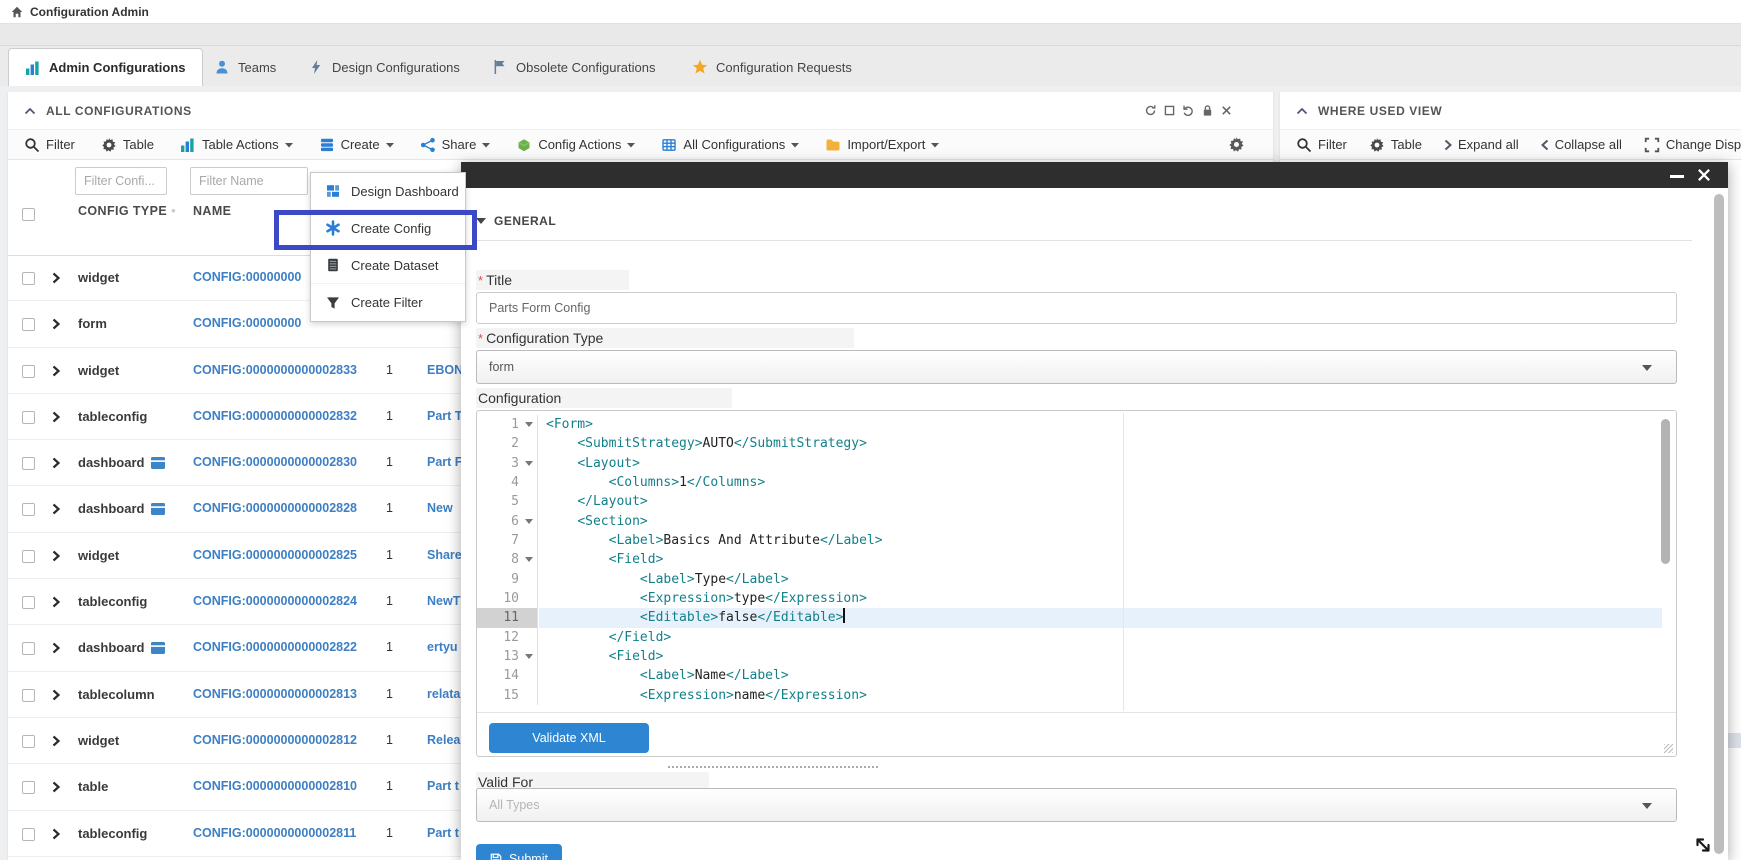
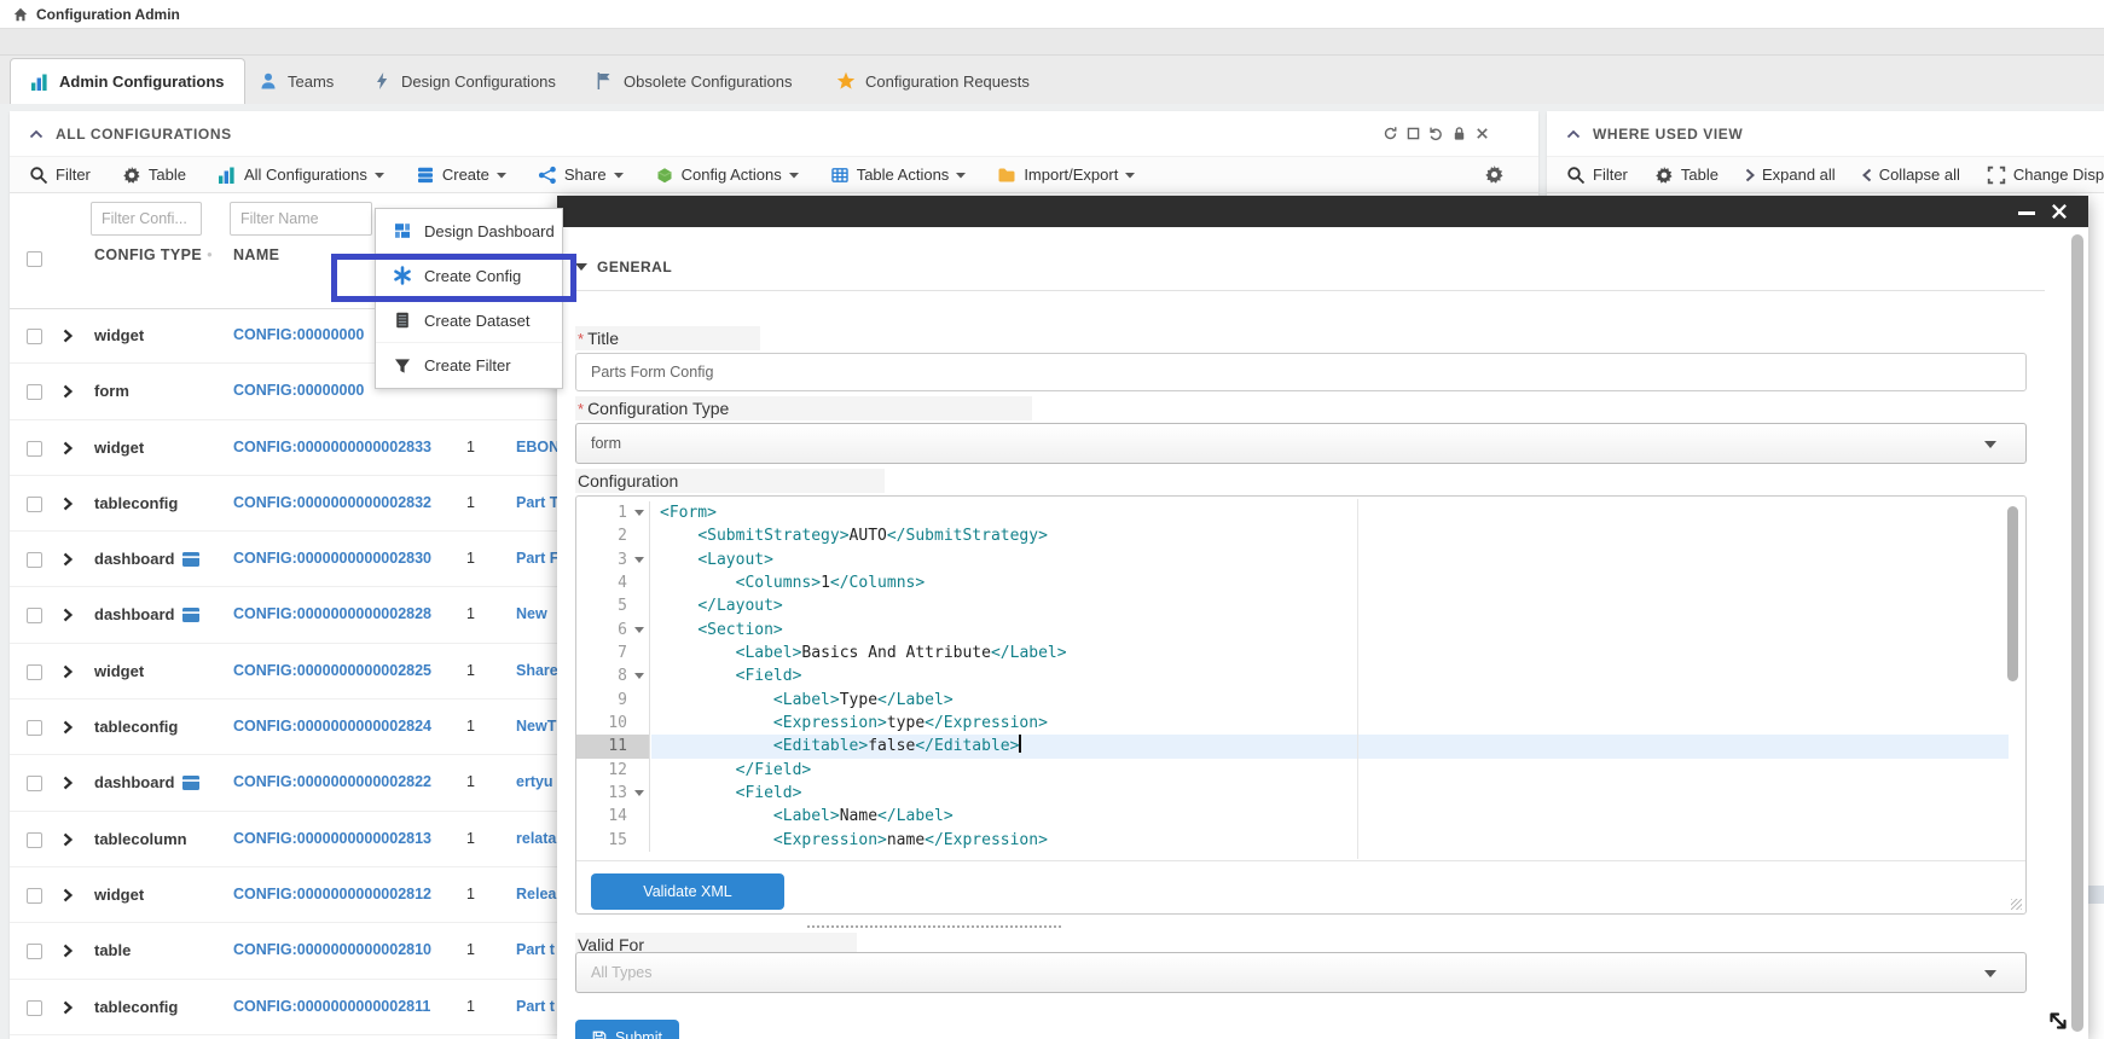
  Configuration Admin
  Admin Configurations
  Teams
  Design Configurations
  Obsolete Configurations
  Configuration Requests
  ALL CONFIGURATIONS
  Filter
  Table
- Table Actions
+ All Configurations
  Create
  Share
  Config Actions
- All Configurations
+ Table Actions
  Import/Export
  Filter Confi...
  Filter Name
  CONFIG TYPE ●
  NAME
  widget
  CONFIG:00000000
  form
  CONFIG:00000000
  widget
  CONFIG:0000000000002833
  1
  EBON
  tableconfig
  CONFIG:0000000000002832
  1
  Part T
  dashboard
  CONFIG:0000000000002830
  1
  Part F
  dashboard
  CONFIG:0000000000002828
  1
  New
  widget
  CONFIG:0000000000002825
  1
  Share
  tableconfig
  CONFIG:0000000000002824
  1
  NewT
  dashboard
  CONFIG:0000000000002822
  1
  ertyu
  tablecolumn
  CONFIG:0000000000002813
  1
  relata
  widget
  CONFIG:0000000000002812
  1
  Relea
  table
  CONFIG:0000000000002810
  1
  Part t
  tableconfig
  CONFIG:0000000000002811
  1
  Part t
  WHERE USED VIEW
  Filter
  Table
  Expand all
  Collapse all
  Change Disp
  Design Dashboard
  Create Config
  Create Dataset
  Create Filter
  GENERAL
  *
  Title
  Parts Form Config
  *
  Configuration Type
  form
  Configuration
  1
  <Form>
  2
  <SubmitStrategy>AUTO</SubmitStrategy>
  3
  <Layout>
  4
  <Columns>1</Columns>
  5
  </Layout>
  6
  <Section>
  7
  <Label>Basics And Attribute</Label>
  8
  <Field>
  9
  <Label>Type</Label>
  10
  <Expression>type</Expression>
  11
  <Editable>false</Editable>
  12
  </Field>
  13
  <Field>
  14
  <Label>Name</Label>
  15
  <Expression>name</Expression>
  Validate XML
  Valid For
  All Types
  Submit
